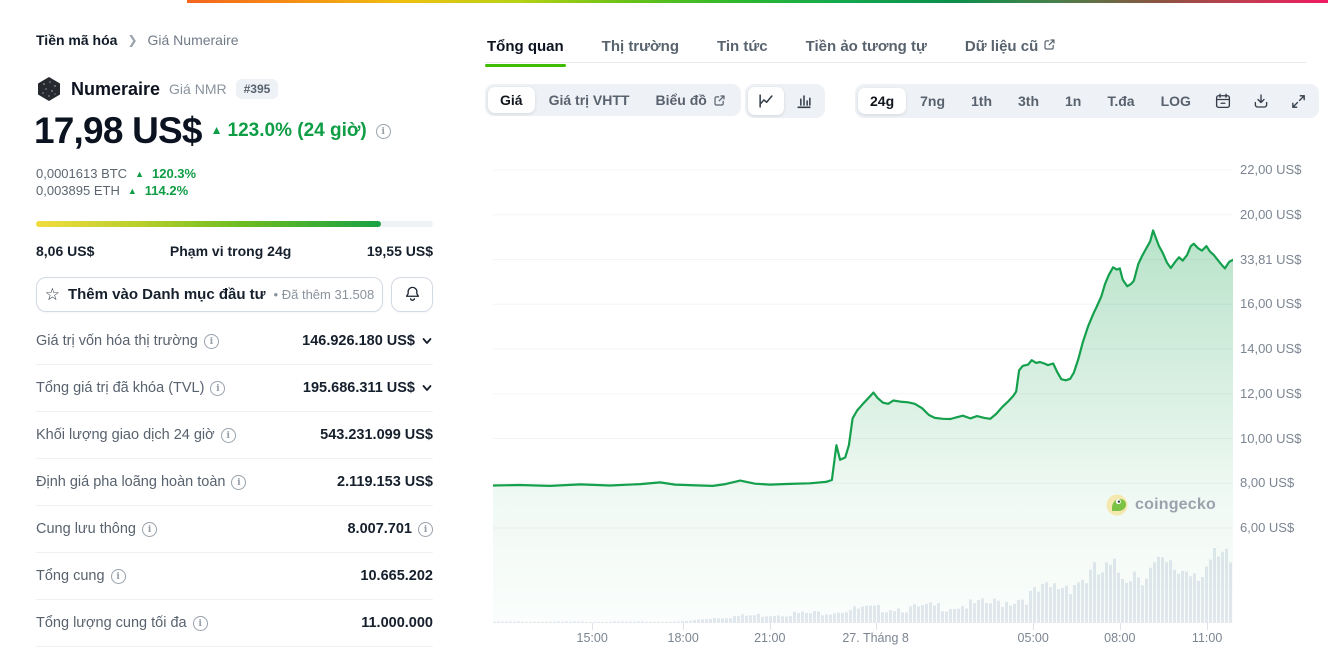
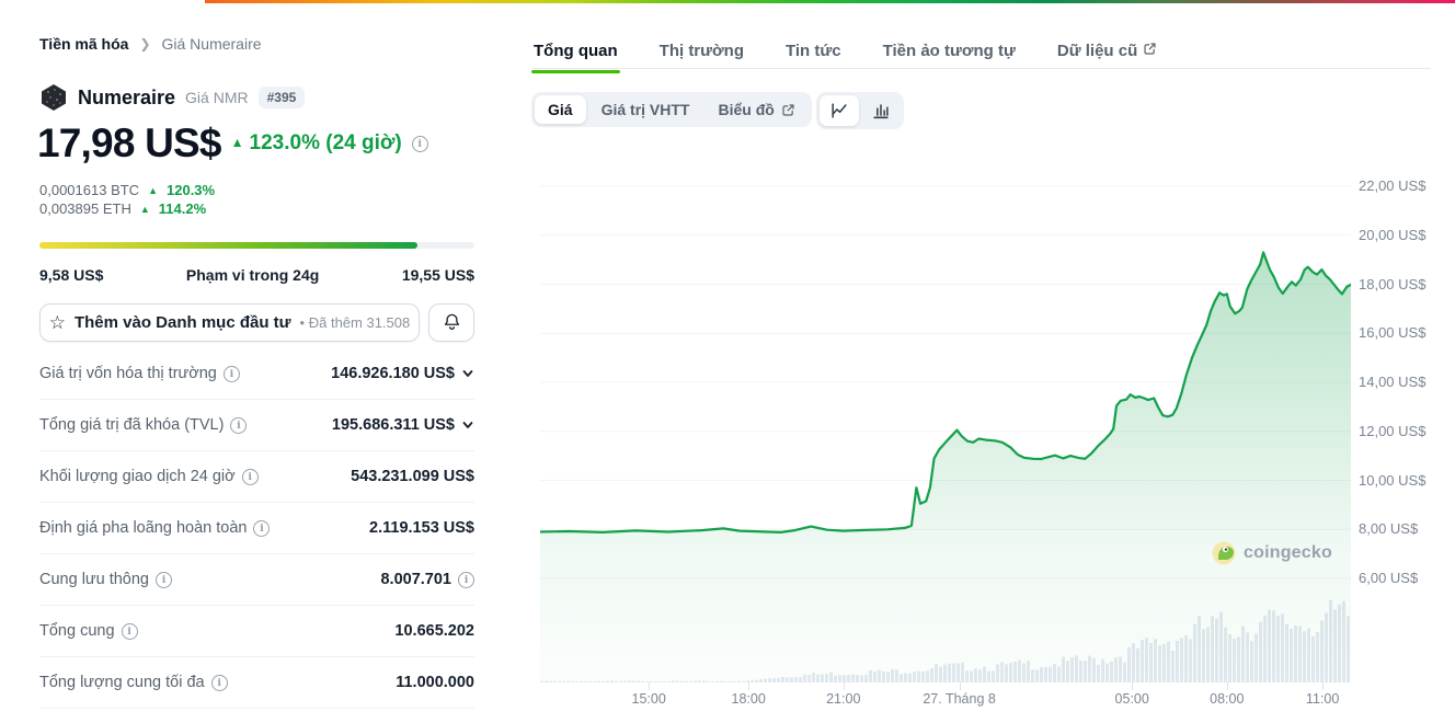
  Tiền mã hóa
  ❯
  Giá Numeraire
  Numeraire
  Giá NMR
  #395
  17,98 US$
  ▲
  123.0% (24 giờ)
  i
  0,0001613 BTC
  ▲
  120.3%
  0,003895 ETH
  ▲
  114.2%
- 8,06 US$
+ 9,58 US$
  Phạm vi trong 24g
  19,55 US$
  ☆
  Thêm vào Danh mục đầu tư
  • Đã thêm 31.508
  Giá trị vốn hóa thị trường
  i
  146.926.180 US$
  Tổng giá trị đã khóa (TVL)
  i
  195.686.311 US$
  Khối lượng giao dịch 24 giờ
  i
  543.231.099 US$
  Định giá pha loãng hoàn toàn
  i
  2.119.153 US$
  Cung lưu thông
  i
  8.007.701
  i
  Tổng cung
  i
  10.665.202
  Tổng lượng cung tối đa
  i
  11.000.000
  Tổng quan
  Thị trường
  Tin tức
  Tiền ảo tương tự
  Dữ liệu cũ
  Giá
  Giá trị VHTT
  Biểu đồ
- 24g
- 7ng
- 1th
- 3th
- 1n
- T.đa
- LOG
  22,00 US$
  20,00 US$
- 33,81 US$
+ 18,00 US$
  16,00 US$
  14,00 US$
  12,00 US$
  10,00 US$
  8,00 US$
  6,00 US$
  15:00
  18:00
  21:00
  27. Tháng 8
  05:00
  08:00
  11:00
  coingecko
